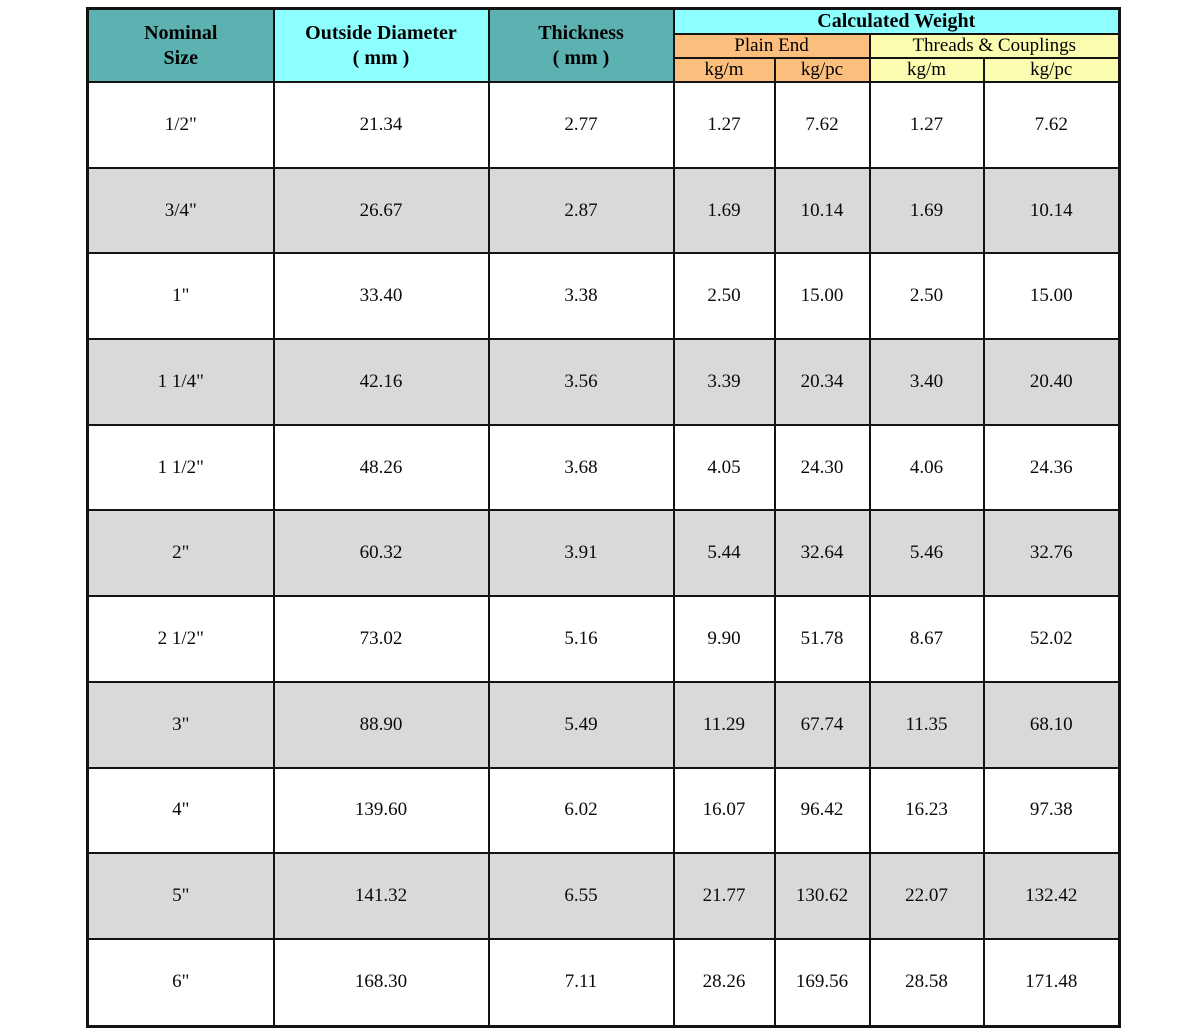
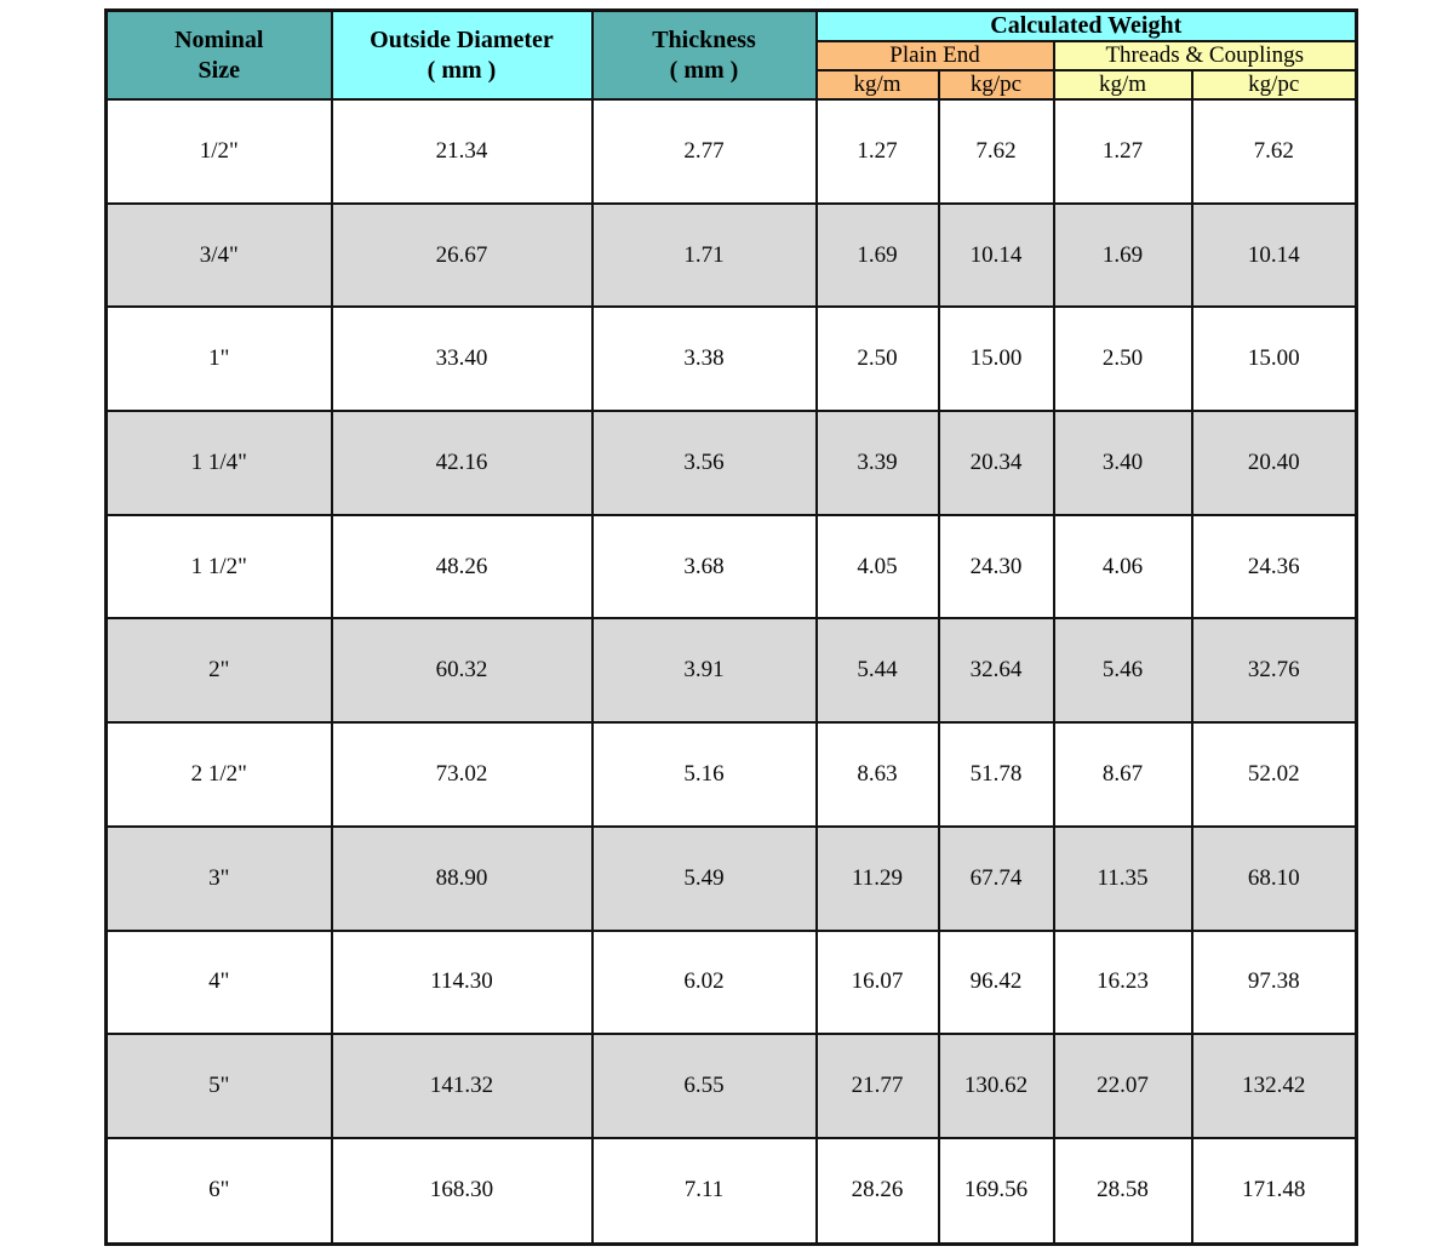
  Nominal Size	Outside Diameter ( mm )	Thickness ( mm )	Calculated Weight
  Plain End	Threads & Couplings
  kg/m	kg/pc	kg/m	kg/pc
  1/2"	21.34	2.77	1.27	7.62	1.27	7.62
- 3/4"	26.67	2.87	1.69	10.14	1.69	10.14
+ 3/4"	26.67	1.71	1.69	10.14	1.69	10.14
  1"	33.40	3.38	2.50	15.00	2.50	15.00
  1 1/4"	42.16	3.56	3.39	20.34	3.40	20.40
  1 1/2"	48.26	3.68	4.05	24.30	4.06	24.36
  2"	60.32	3.91	5.44	32.64	5.46	32.76
- 2 1/2"	73.02	5.16	9.90	51.78	8.67	52.02
+ 2 1/2"	73.02	5.16	8.63	51.78	8.67	52.02
  3"	88.90	5.49	11.29	67.74	11.35	68.10
- 4"	139.60	6.02	16.07	96.42	16.23	97.38
+ 4"	114.30	6.02	16.07	96.42	16.23	97.38
  5"	141.32	6.55	21.77	130.62	22.07	132.42
  6"	168.30	7.11	28.26	169.56	28.58	171.48
